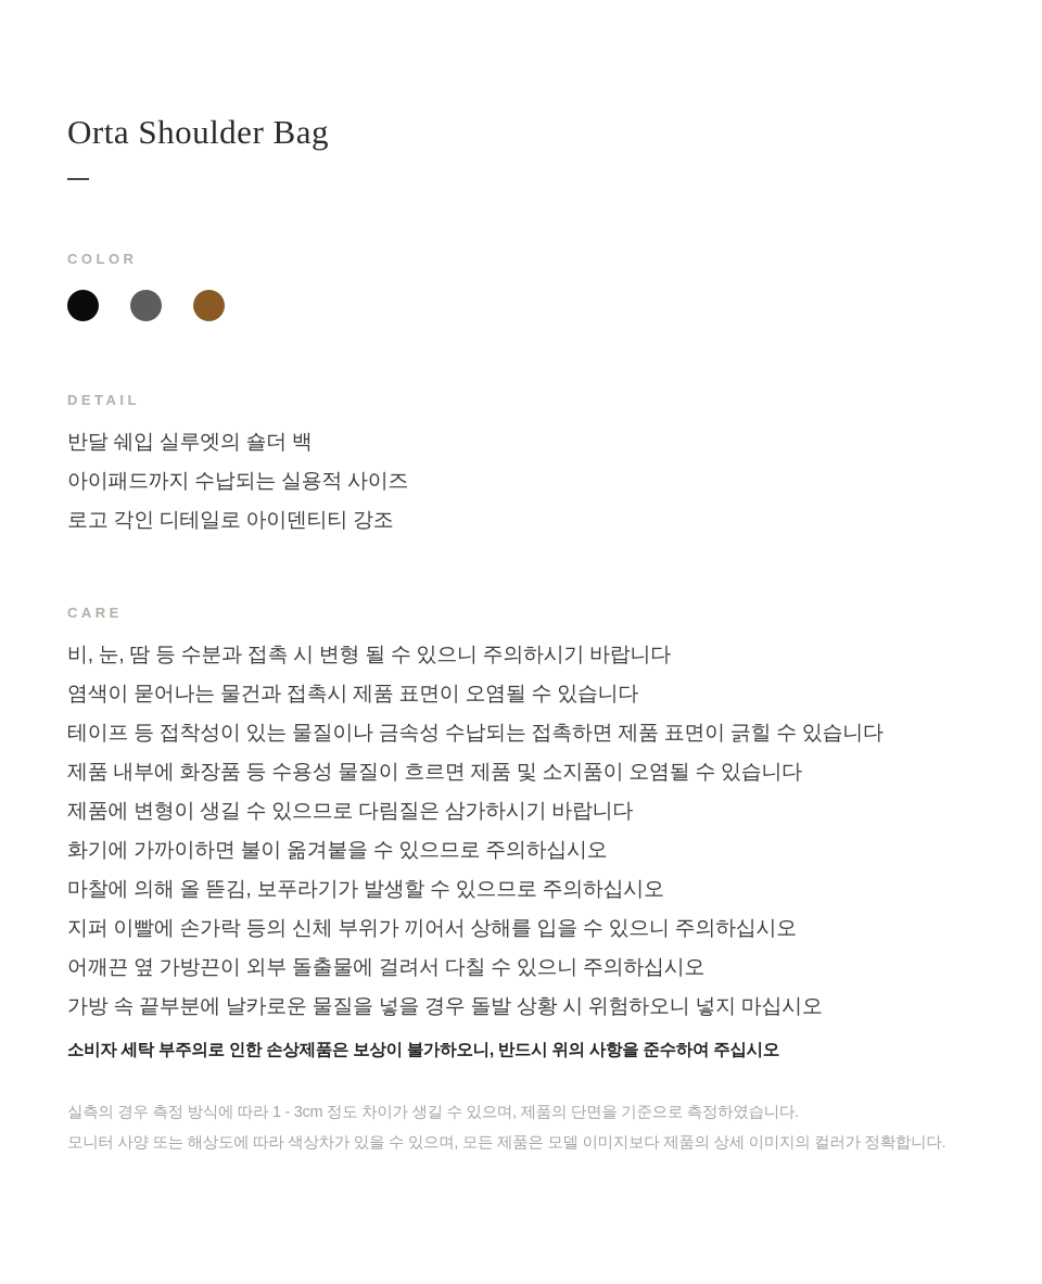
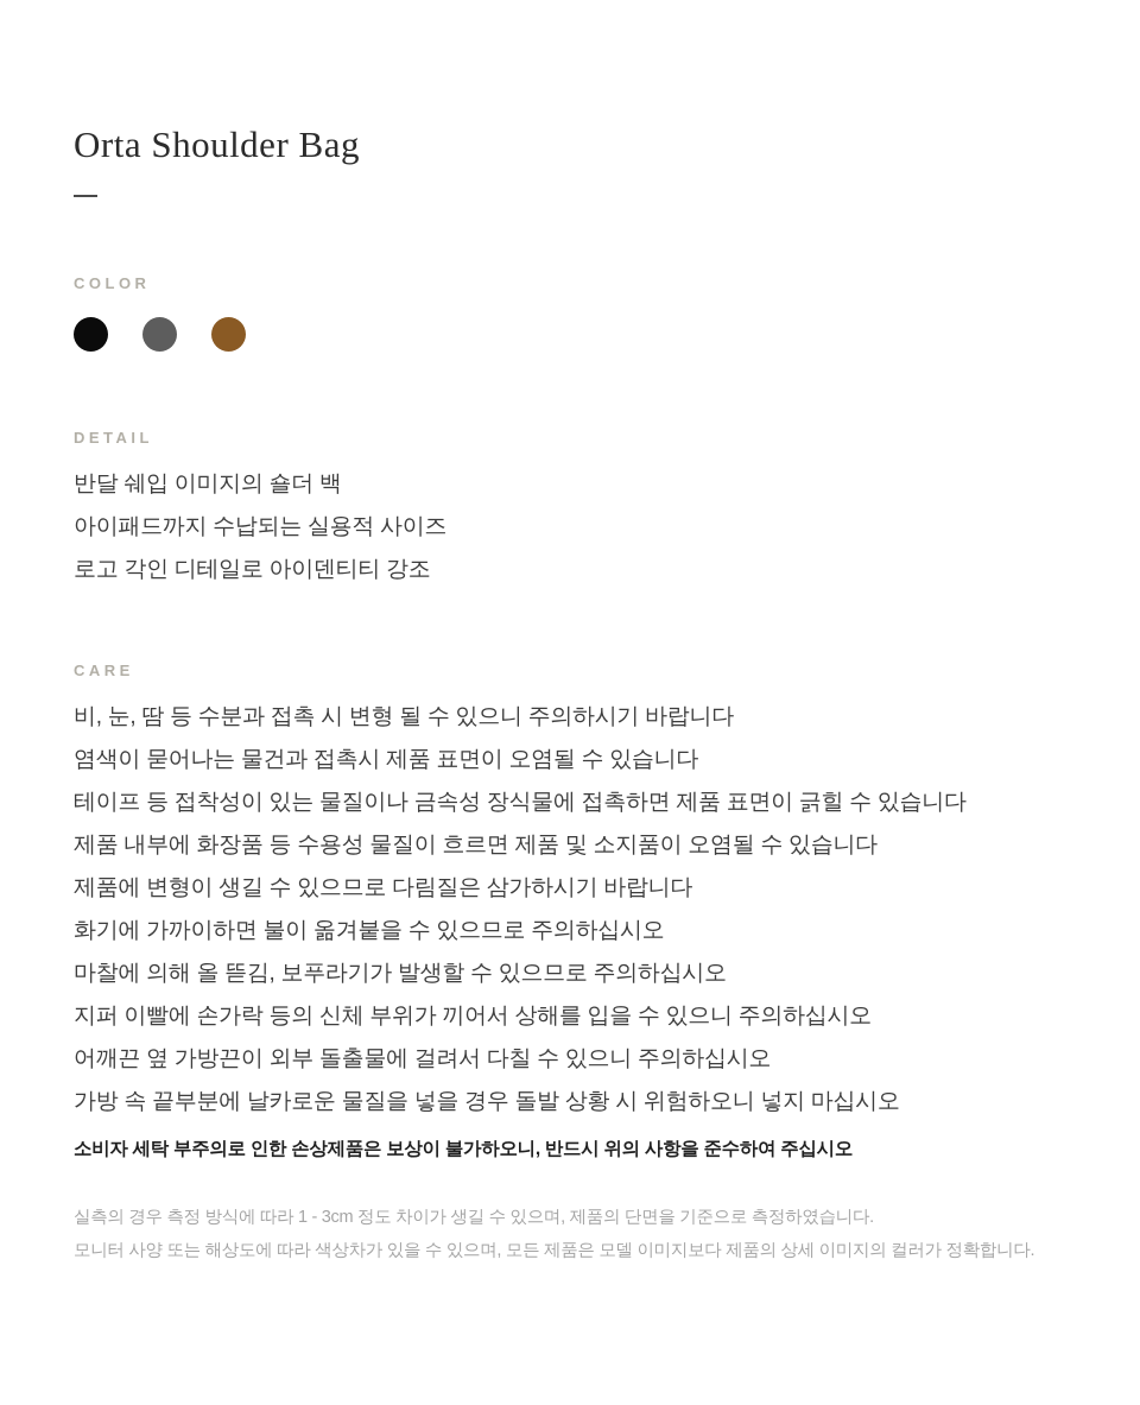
  Orta Shoulder Bag
  COLOR
  DETAIL
- 반달 쉐입 실루엣의 숄더 백
+ 반달 쉐입 이미지의 숄더 백
  아이패드까지 수납되는 실용적 사이즈
  로고 각인 디테일로 아이덴티티 강조
  CARE
  비, 눈, 땀 등 수분과 접촉 시 변형 될 수 있으니 주의하시기 바랍니다
  염색이 묻어나는 물건과 접촉시 제품 표면이 오염될 수 있습니다
- 테이프 등 접착성이 있는 물질이나 금속성 수납되는 접촉하면 제품 표면이 긁힐 수 있습니다
+ 테이프 등 접착성이 있는 물질이나 금속성 장식물에 접촉하면 제품 표면이 긁힐 수 있습니다
  제품 내부에 화장품 등 수용성 물질이 흐르면 제품 및 소지품이 오염될 수 있습니다
  제품에 변형이 생길 수 있으므로 다림질은 삼가하시기 바랍니다
  화기에 가까이하면 불이 옮겨붙을 수 있으므로 주의하십시오
  마찰에 의해 올 뜯김, 보푸라기가 발생할 수 있으므로 주의하십시오
  지퍼 이빨에 손가락 등의 신체 부위가 끼어서 상해를 입을 수 있으니 주의하십시오
  어깨끈 옆 가방끈이 외부 돌출물에 걸려서 다칠 수 있으니 주의하십시오
  가방 속 끝부분에 날카로운 물질을 넣을 경우 돌발 상황 시 위험하오니 넣지 마십시오
  소비자 세탁 부주의로 인한 손상제품은 보상이 불가하오니, 반드시 위의 사항을 준수하여 주십시오
  실측의 경우 측정 방식에 따라 1 - 3cm 정도 차이가 생길 수 있으며, 제품의 단면을 기준으로 측정하였습니다.
  모니터 사양 또는 해상도에 따라 색상차가 있을 수 있으며, 모든 제품은 모델 이미지보다 제품의 상세 이미지의 컬러가 정확합니다.
